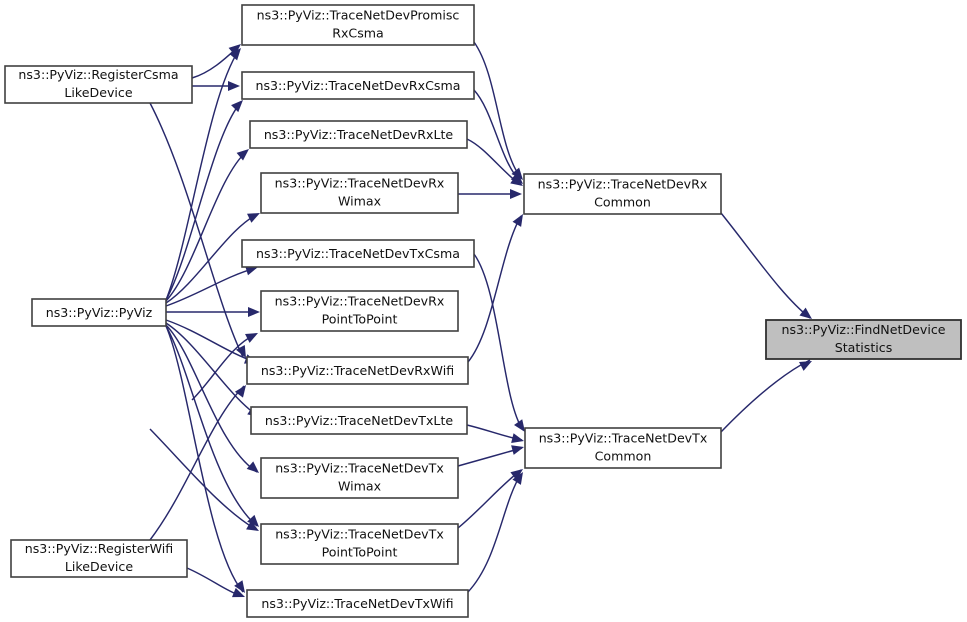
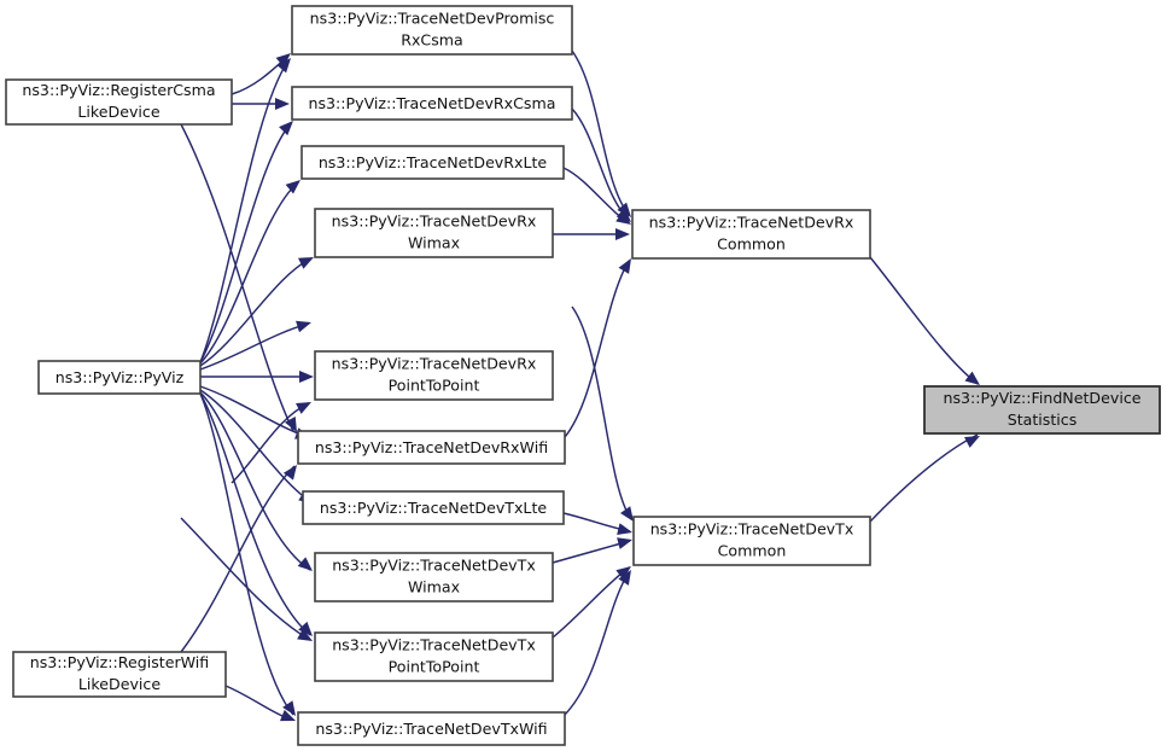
  ns3::PyViz::RegisterCsma
  LikeDevice
  ns3::PyViz::PyViz
  ns3::PyViz::RegisterWifi
  LikeDevice
  ns3::PyViz::TraceNetDevPromisc
  RxCsma
  ns3::PyViz::TraceNetDevRxCsma
  ns3::PyViz::TraceNetDevRxLte
  ns3::PyViz::TraceNetDevRx
  Wimax
- ns3::PyViz::TraceNetDevTxCsma
  ns3::PyViz::TraceNetDevRx
  PointToPoint
  ns3::PyViz::TraceNetDevRxWifi
  ns3::PyViz::TraceNetDevTxLte
  ns3::PyViz::TraceNetDevTx
  Wimax
  ns3::PyViz::TraceNetDevTx
  PointToPoint
  ns3::PyViz::TraceNetDevTxWifi
  ns3::PyViz::TraceNetDevRx
  Common
  ns3::PyViz::TraceNetDevTx
  Common
  ns3::PyViz::FindNetDevice
  Statistics
